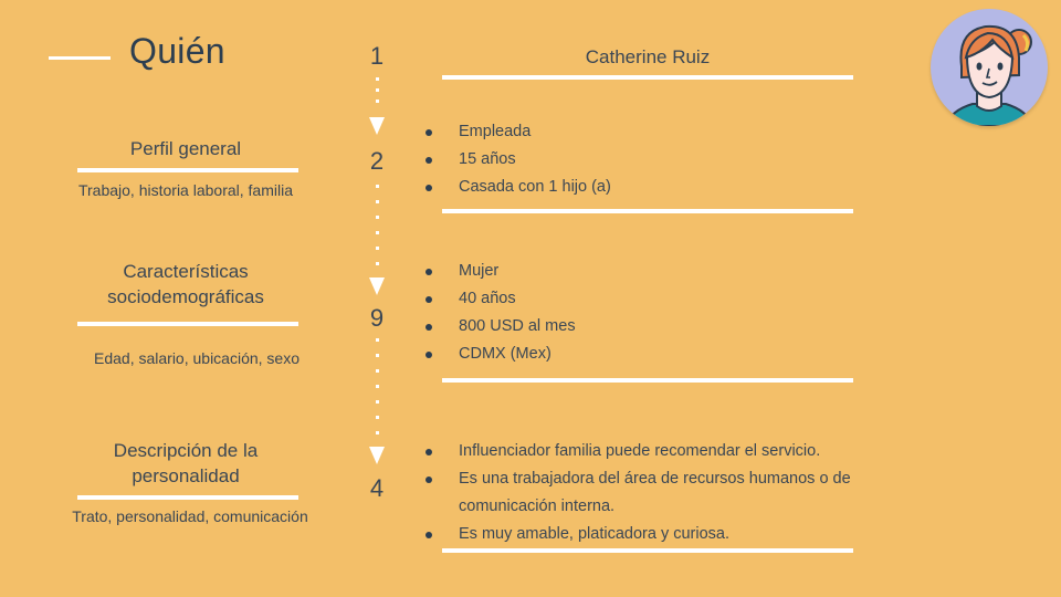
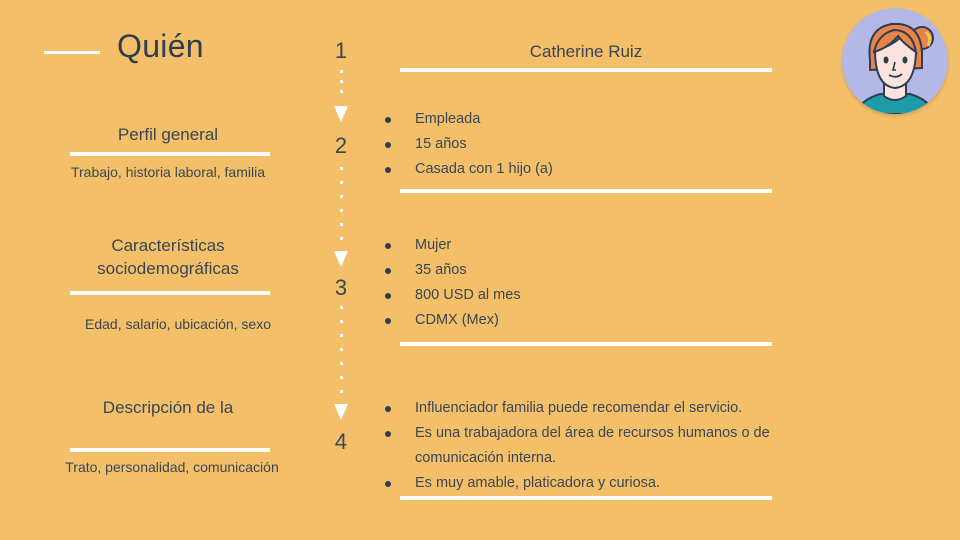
  Quién
  1
  2
- 9
+ 3
  4
  Catherine Ruiz
  Perfil general
  Trabajo, historia laboral, familia
  Empleada
  15 años
  Casada con 1 hijo (a)
  Características
  sociodemográficas
  Edad, salario, ubicación, sexo
  Mujer
- 40 años
+ 35 años
  800 USD al mes
  CDMX (Mex)
  Descripción de la
- personalidad
  Trato, personalidad, comunicación
  Influenciador familia puede recomendar el servicio.
  Es una trabajadora del área de recursos humanos o de comunicación interna.
  Es muy amable, platicadora y curiosa.
